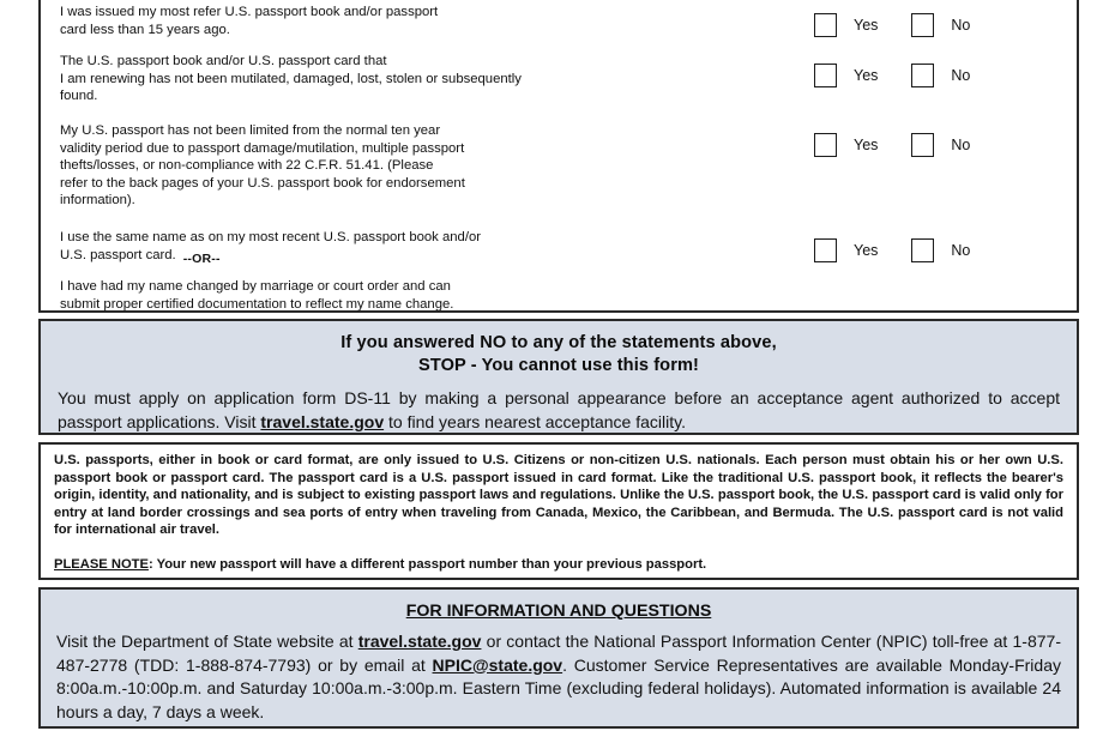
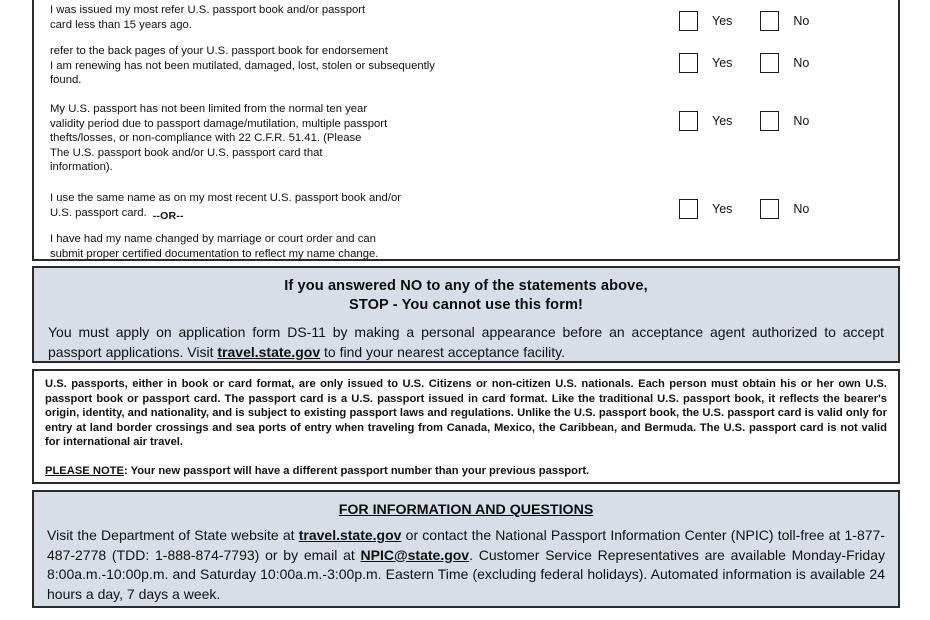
  I was issued my most refer U.S. passport book and/or passport
  card less than 15 years ago.
  Yes
  No
- The U.S. passport book and/or U.S. passport card that
+ refer to the back pages of your U.S. passport book for endorsement
  I am renewing has not been mutilated, damaged, lost, stolen or subsequently
  found.
  Yes
  No
  My U.S. passport has not been limited from the normal ten year
  validity period due to passport damage/mutilation, multiple passport
  thefts/losses, or non-compliance with 22 C.F.R. 51.41. (Please
- refer to the back pages of your U.S. passport book for endorsement
+ The U.S. passport book and/or U.S. passport card that
  information).
  Yes
  No
  I use the same name as on my most recent U.S. passport book and/or
  U.S. passport card. --OR--
  I have had my name changed by marriage or court order and can
  submit proper certified documentation to reflect my name change.
  Yes
  No
  If you answered NO to any of the statements above,
  STOP - You cannot use this form!
- You must apply on application form DS-11 by making a personal appearance before an acceptance agent authorized to accept passport applications. Visit travel.state.gov to find years nearest acceptance facility.
+ You must apply on application form DS-11 by making a personal appearance before an acceptance agent authorized to accept passport applications. Visit travel.state.gov to find your nearest acceptance facility.
  U.S. passports, either in book or card format, are only issued to U.S. Citizens or non-citizen U.S. nationals. Each person must obtain his or her own U.S. passport book or passport card. The passport card is a U.S. passport issued in card format. Like the traditional U.S. passport book, it reflects the bearer's origin, identity, and nationality, and is subject to existing passport laws and regulations. Unlike the U.S. passport book, the U.S. passport card is valid only for entry at land border crossings and sea ports of entry when traveling from Canada, Mexico, the Caribbean, and Bermuda. The U.S. passport card is not valid for international air travel.
  PLEASE NOTE: Your new passport will have a different passport number than your previous passport.
  FOR INFORMATION AND QUESTIONS
  Visit the Department of State website at travel.state.gov or contact the National Passport Information Center (NPIC) toll-free at 1-877-487-2778 (TDD: 1-888-874-7793) or by email at NPIC@state.gov. Customer Service Representatives are available Monday-Friday 8:00a.m.-10:00p.m. and Saturday 10:00a.m.-3:00p.m. Eastern Time (excluding federal holidays). Automated information is available 24 hours a day, 7 days a week.
